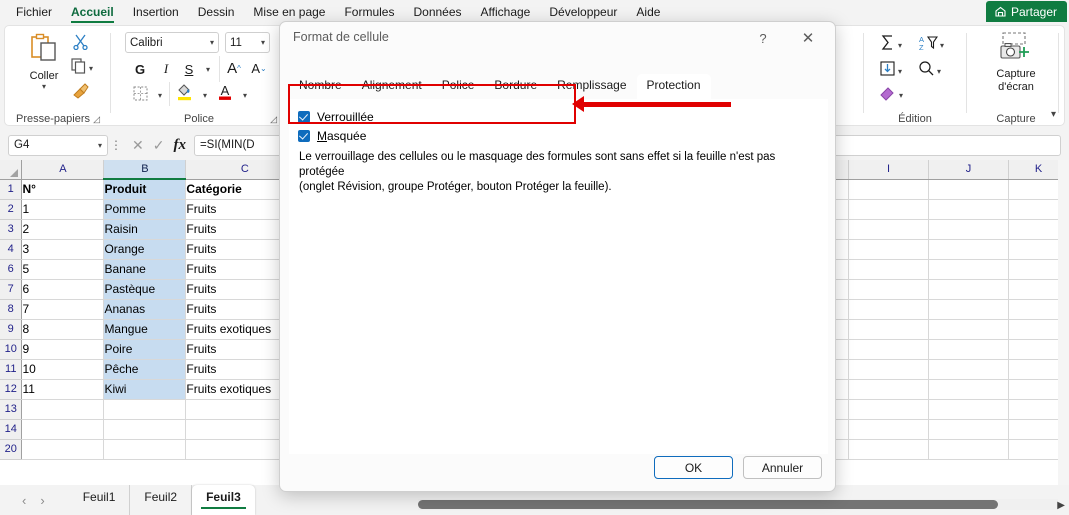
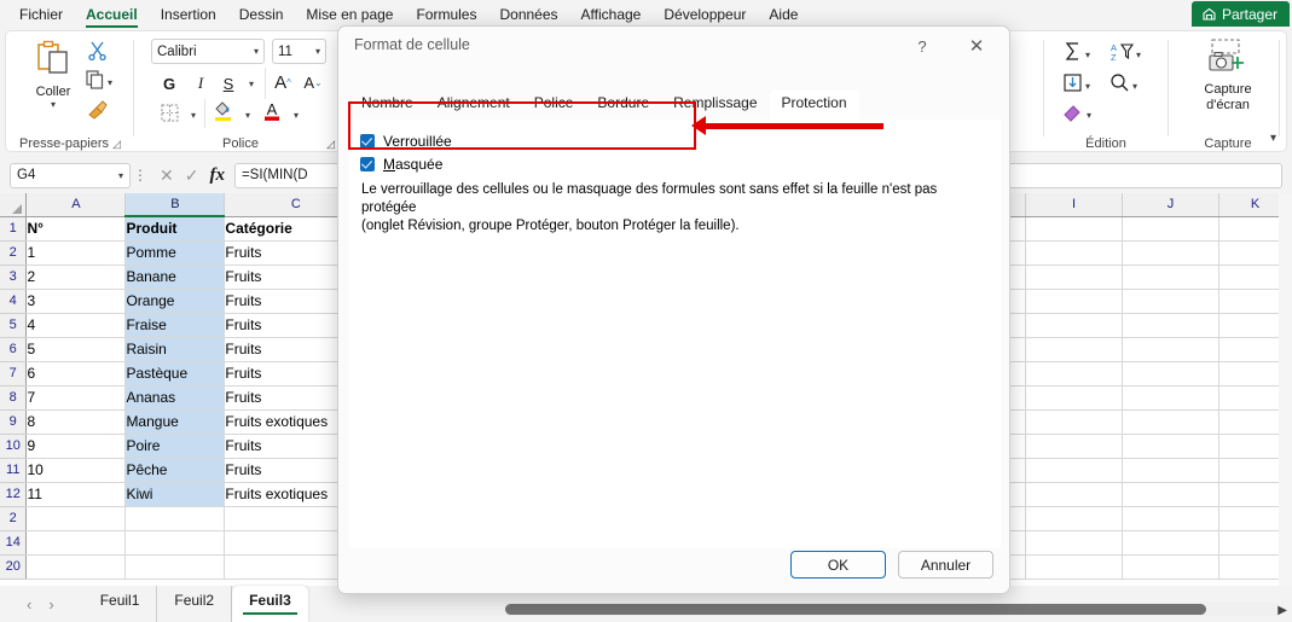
  Fichier
  Accueil
  Insertion
  Dessin
  Mise en page
  Formules
  Données
  Affichage
  Développeur
  Aide
  Partager
  Coller
  ▾
  ▾
  Presse-papiers ◿
  Calibri
  ▾
  11
  ▾
  G
  I
  S
  ▾
  A
  ^
  A
  ⌄
  ▾
  ▾
  A
  ▾
  Police
  ◿
  ▾
  A
  Z
  ▾
  ▾
  ▾
  ▾
  Édition
  Capture
  d'écran
  Capture
  ▾
  G4
  ▾
  ⋮
  ✕
  ✓
  fx
  =SI(MIN(D
  	A	B	C		I	J	K
  1	N°	Produit	Catégorie
  2	1	Pomme	Fruits
- 3	2	Raisin	Fruits
+ 3	2	Banane	Fruits
  4	3	Orange	Fruits
+ 5	4	Fraise	Fruits
- 6	5	Banane	Fruits
+ 6	5	Raisin	Fruits
  7	6	Pastèque	Fruits
  8	7	Ananas	Fruits
  9	8	Mangue	Fruits exotiques
  10	9	Poire	Fruits
  11	10	Pêche	Fruits
  12	11	Kiwi	Fruits exotiques
- 13
+ 2
  14
  20
  ‹
  ›
  Feuil1
  Feuil2
  Feuil3
  ▶
  Format de cellule
  ?
  ✕
  Nombre
  Alignement
  Police
  Bordure
  Remplissage
  Protection
  Verrouillée
  Masquée
  Le verrouillage des cellules ou le masquage des formules sont sans effet si la feuille n'est pas protégée
  (onglet Révision, groupe Protéger, bouton Protéger la feuille).
  OK
  Annuler
